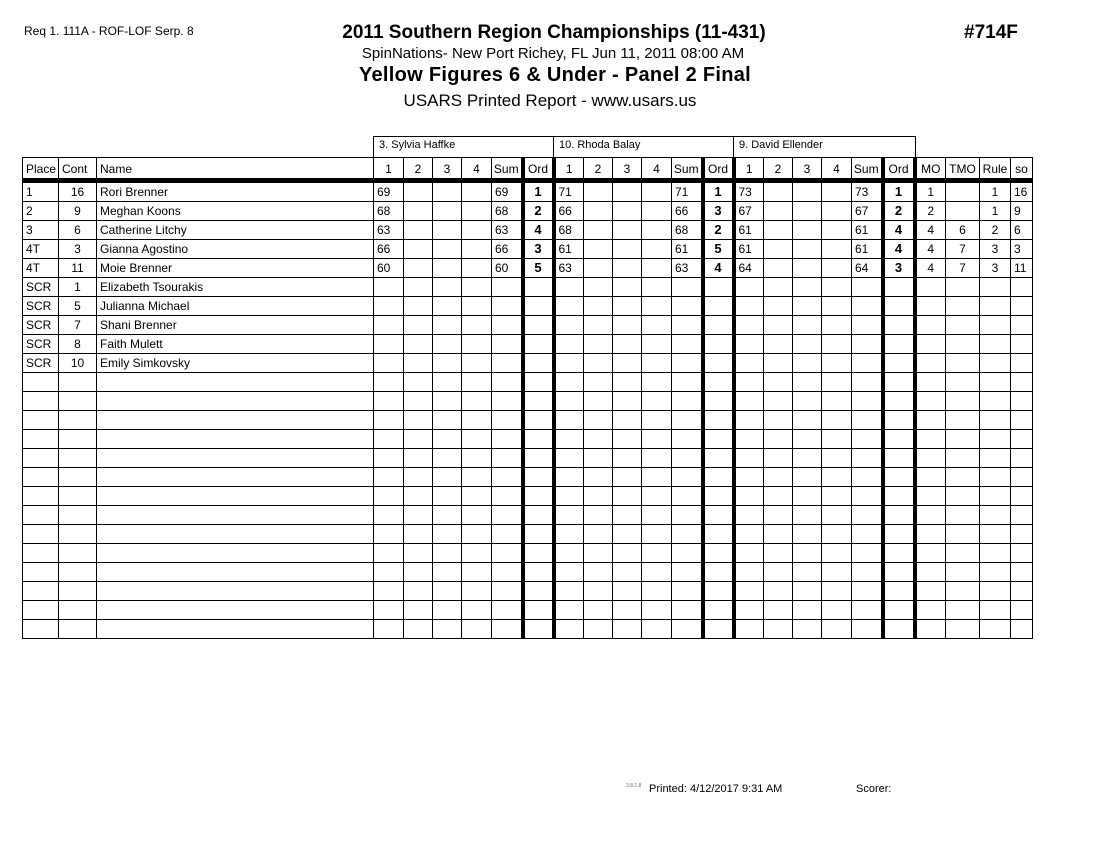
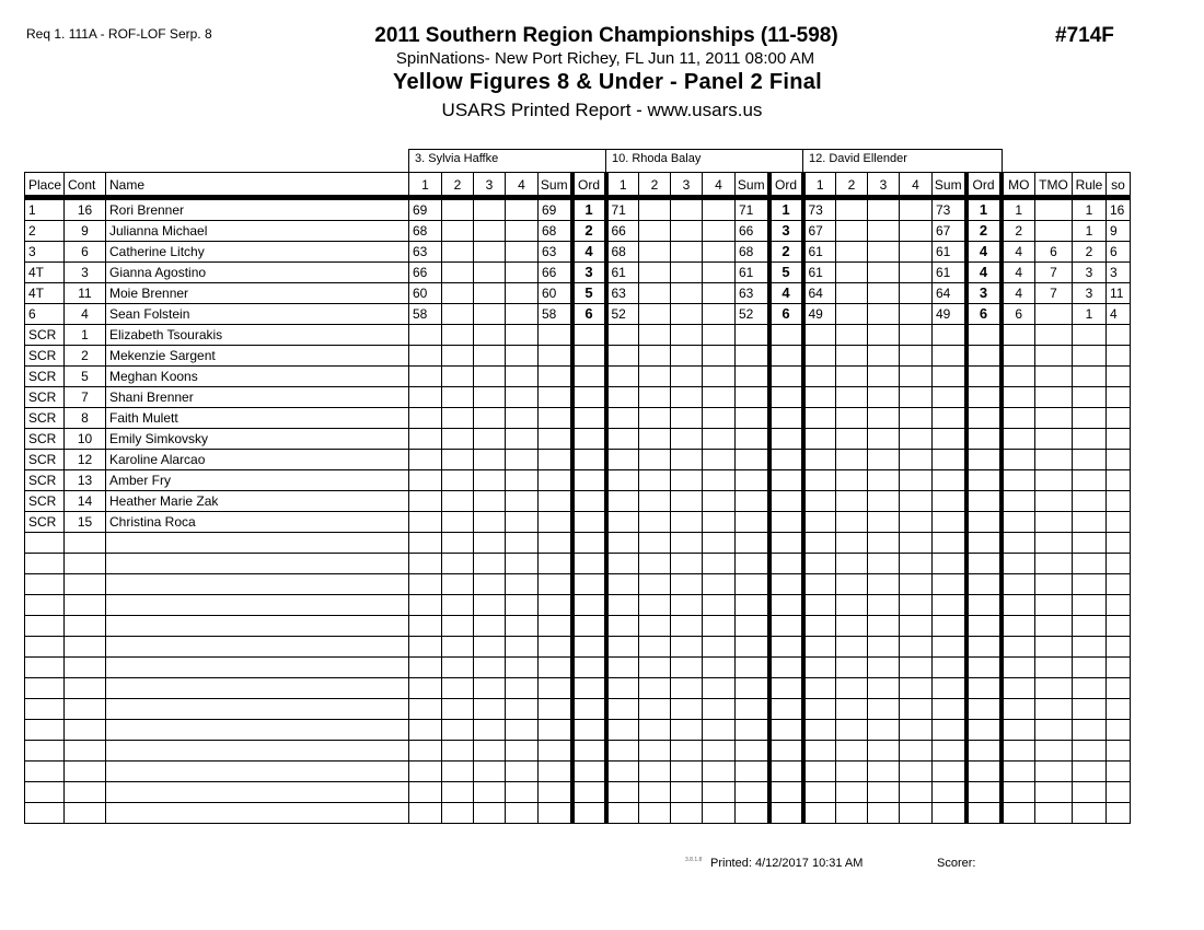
  Req 1. 111A - ROF-LOF Serp. 8
  #714F
- 2011 Southern Region Championships (11-431)
+ 2011 Southern Region Championships (11-598)
  SpinNations- New Port Richey, FL Jun 11, 2011 08:00 AM
- Yellow Figures 6 & Under - Panel 2 Final
+ Yellow Figures 8 & Under - Panel 2 Final
  USARS Printed Report - www.usars.us
  3. Sylvia Haffke
  10. Rhoda Balay
- 9. David Ellender
+ 12. David Ellender
  Place	Cont	Name	1	2	3	4	Sum	Ord	1	2	3	4	Sum	Ord	1	2	3	4	Sum	Ord	MO	TMO	Rule	so
  1	16	Rori Brenner	69				69	1	71				71	1	73				73	1	1		1	16
- 2	9	Meghan Koons	68				68	2	66				66	3	67				67	2	2		1	9
+ 2	9	Julianna Michael	68				68	2	66				66	3	67				67	2	2		1	9
  3	6	Catherine Litchy	63				63	4	68				68	2	61				61	4	4	6	2	6
  4T	3	Gianna Agostino	66				66	3	61				61	5	61				61	4	4	7	3	3
  4T	11	Moie Brenner	60				60	5	63				63	4	64				64	3	4	7	3	11
+ 6	4	Sean Folstein	58				58	6	52				52	6	49				49	6	6		1	4
  SCR	1	Elizabeth Tsourakis
+ SCR	2	Mekenzie Sargent
- SCR	5	Julianna Michael
+ SCR	5	Meghan Koons
  SCR	7	Shani Brenner
  SCR	8	Faith Mulett
  SCR	10	Emily Simkovsky
+ SCR	12	Karoline Alarcao
+ SCR	13	Amber Fry
+ SCR	14	Heather Marie Zak
+ SCR	15	Christina Roca
- Printed: 4/12/2017 9:31 AM
+ Printed: 4/12/2017 10:31 AM
  Scorer:
